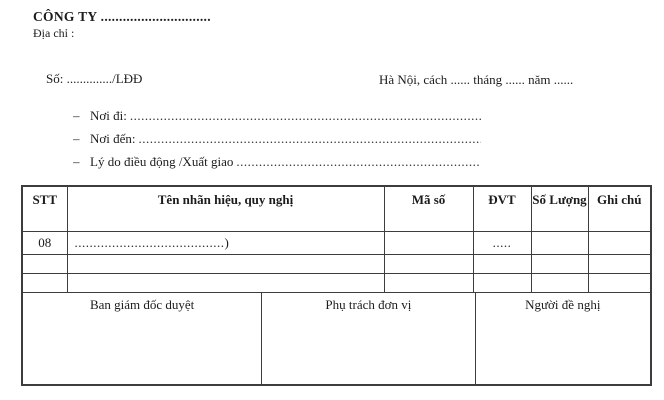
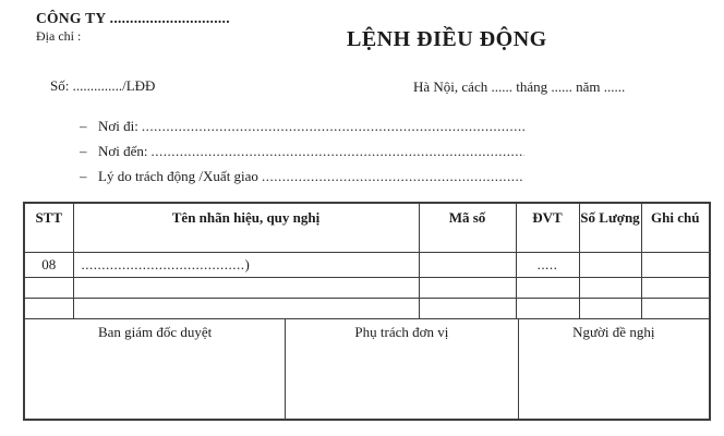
  CÔNG TY ..............................
  Địa chỉ :
+ LỆNH ĐIỀU ĐỘNG
  Số: ............../LĐĐ
  Hà Nội, cách ...... tháng ...... năm ......
  –
  Nơi đi:
  –
  Nơi đến:
  –
- Lý do điều động /Xuất giao
+ Lý do trách động /Xuất giao
  STT	Tên nhãn hiệu, quy nghị	Mã số	ĐVT	Số Lượng	Ghi chú
  08	........................................)		.....
  Ban giám đốc duyệt Phụ trách đơn vị Người đề nghị
